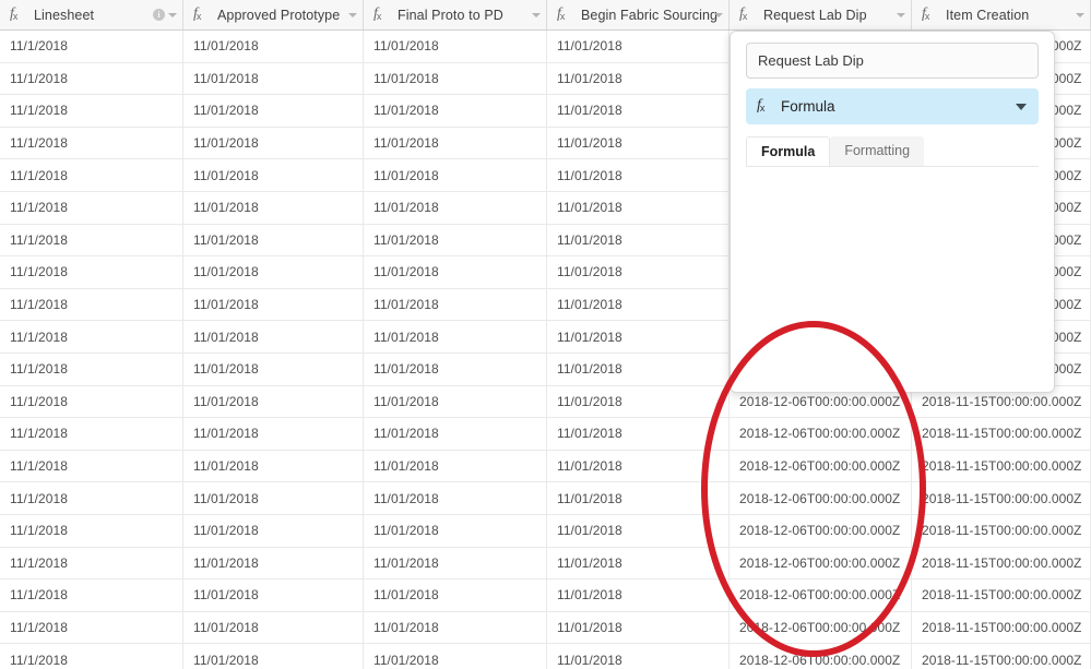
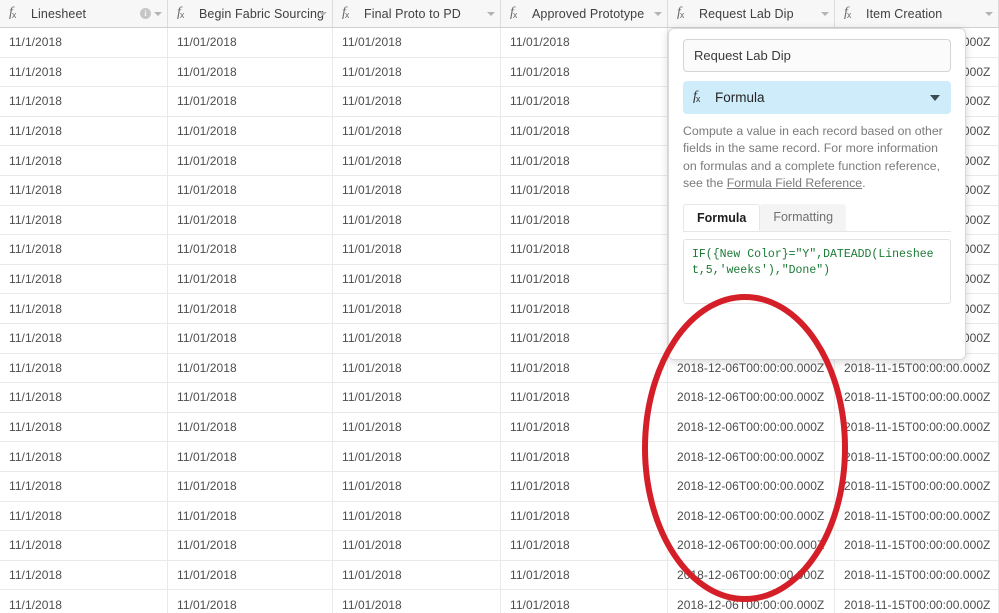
  fx
  Linesheet
  i
  fx
- Approved Prototype
+ Begin Fabric Sourcing
  fx
  Final Proto to PD
  fx
- Begin Fabric Sourcing
+ Approved Prototype
  fx
  Request Lab Dip
  fx
  Item Creation
  11/1/2018
  11/01/2018
  11/01/2018
  11/01/2018
  11/1/2018
  11/01/2018
  11/01/2018
  11/01/2018
  11/1/2018
  11/01/2018
  11/01/2018
  11/01/2018
  11/1/2018
  11/01/2018
  11/01/2018
  11/01/2018
  11/1/2018
  11/01/2018
  11/01/2018
  11/01/2018
  11/1/2018
  11/01/2018
  11/01/2018
  11/01/2018
  11/1/2018
  11/01/2018
  11/01/2018
  11/01/2018
  11/1/2018
  11/01/2018
  11/01/2018
  11/01/2018
  11/1/2018
  11/01/2018
  11/01/2018
  11/01/2018
  11/1/2018
  11/01/2018
  11/01/2018
  11/01/2018
  11/1/2018
  11/01/2018
  11/01/2018
  11/01/2018
  11/1/2018
  11/01/2018
  11/01/2018
  11/01/2018
  2018-12-06T00:00:00.000Z
  2018-11-15T00:00:00.000Z
  11/1/2018
  11/01/2018
  11/01/2018
  11/01/2018
  2018-12-06T00:00:00.000Z
  2018-11-15T00:00:00.000Z
  11/1/2018
  11/01/2018
  11/01/2018
  11/01/2018
  2018-12-06T00:00:00.000Z
  2018-11-15T00:00:00.000Z
  11/1/2018
  11/01/2018
  11/01/2018
  11/01/2018
  2018-12-06T00:00:00.000Z
  018-11-15T00:00:00.000Z
  11/1/2018
  11/01/2018
  11/01/2018
  11/01/2018
  2018-12-06T00:00:00.000Z
  2018-11-15T00:00:00.000Z
  11/1/2018
  11/01/2018
  11/01/2018
  11/01/2018
  2018-12-06T00:00:00.000Z
  2018-11-15T00:00:00.000Z
  11/1/2018
  11/01/2018
  11/01/2018
  11/01/2018
  2018-12-06T00:00:00.000
  2018-11-15T00:00:00.000Z
  11/1/2018
  11/01/2018
  11/01/2018
  11/01/2018
  28-12-06T00:00:0000Z
  2018-11-15T00:00:00.000Z
  11/1/2018
  11/01/2018
  11/01/2018
  11/01/2018
  2018-12-06T00:00:00.000Z
  2018-11-15T00:00:00.000Z
  Request Lab Dip
  fx
  Formula
+ Compute a value in each record based on other fields in the same record. For more information on formulas and a complete function reference, see the Formula Field Reference.
  Formula
  Formatting
+ IF({New Color}="Y",DATEADD(Linesheet,5,'weeks'),"Done")
